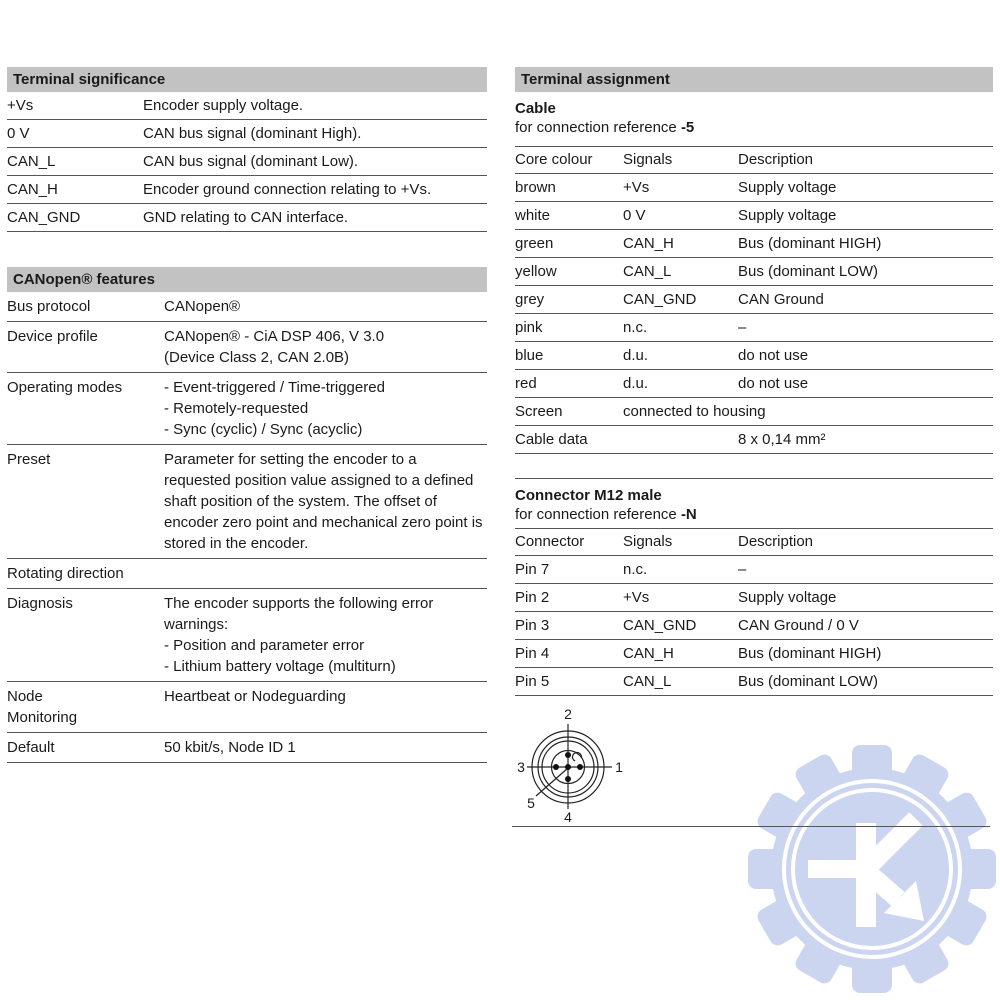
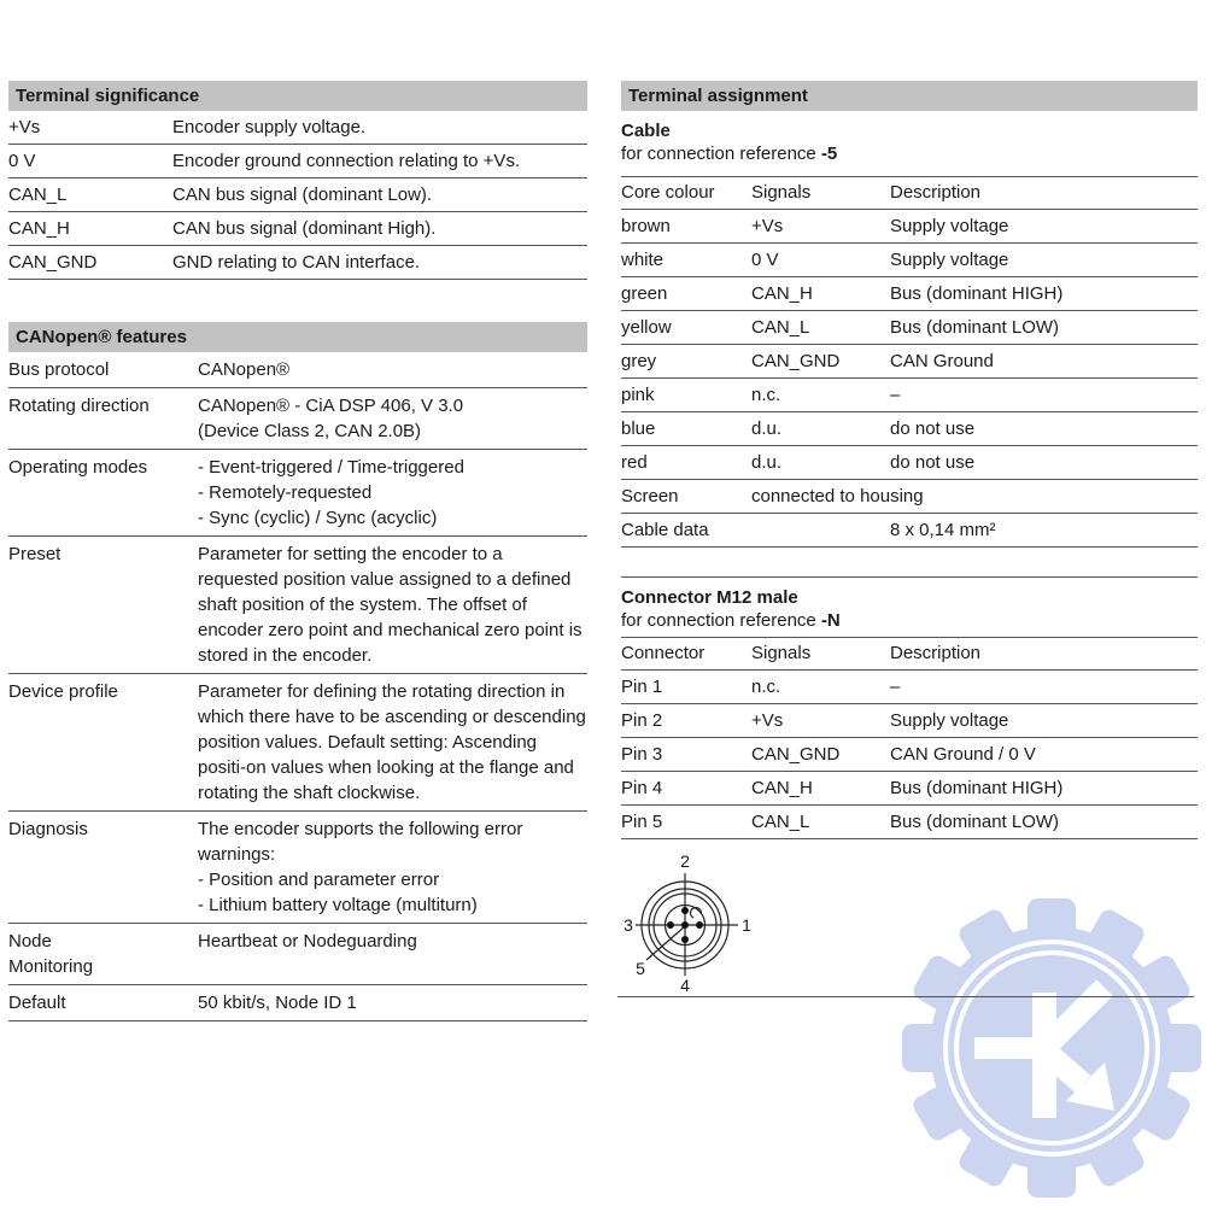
  Terminal significance
  +Vs
  Encoder supply voltage.
  0 V
- CAN bus signal (dominant High).
+ Encoder ground connection relating to +Vs.
  CAN_L
  CAN bus signal (dominant Low).
  CAN_H
- Encoder ground connection relating to +Vs.
+ CAN bus signal (dominant High).
  CAN_GND
  GND relating to CAN interface.
  CANopen® features
  Bus protocol
  CANopen®
- Device profile
+ Rotating direction
  CANopen® - CiA DSP 406, V 3.0
  (Device Class 2, CAN 2.0B)
  Operating modes
  - Event-triggered / Time-triggered
  - Remotely-requested
  - Sync (cyclic) / Sync (acyclic)
  Preset
  Parameter for setting the encoder to a requested position value assigned to a defined shaft position of the system. The offset of encoder zero point and mechanical zero point is stored in the encoder.
- Rotating direction
+ Device profile
+ Parameter for defining the rotating direction in which there have to be ascending or descending position values. Default setting: Ascending positi-on values when looking at the flange and rotating the shaft clockwise.
  Diagnosis
  The encoder supports the following error warnings:
  - Position and parameter error
  - Lithium battery voltage (multiturn)
  Node
  Monitoring
  Heartbeat or Nodeguarding
  Default
  50 kbit/s, Node ID 1
  Terminal assignment
  Cable
  for connection reference -5
  Core colour
  Signals
  Description
  brown
  +Vs
  Supply voltage
  white
  0 V
  Supply voltage
  green
  CAN_H
  Bus (dominant HIGH)
  yellow
  CAN_L
  Bus (dominant LOW)
  grey
  CAN_GND
  CAN Ground
  pink
  n.c.
  –
  blue
  d.u.
  do not use
  red
  d.u.
  do not use
  Screen
  connected to housing
  Cable data
  8 x 0,14 mm²
  Connector M12 male
  for connection reference -N
  Connector
  Signals
  Description
- Pin 7
+ Pin 1
  n.c.
  –
  Pin 2
  +Vs
  Supply voltage
  Pin 3
  CAN_GND
  CAN Ground / 0 V
  Pin 4
  CAN_H
  Bus (dominant HIGH)
  Pin 5
  CAN_L
  Bus (dominant LOW)
  2
  1
  3
  4
  5
